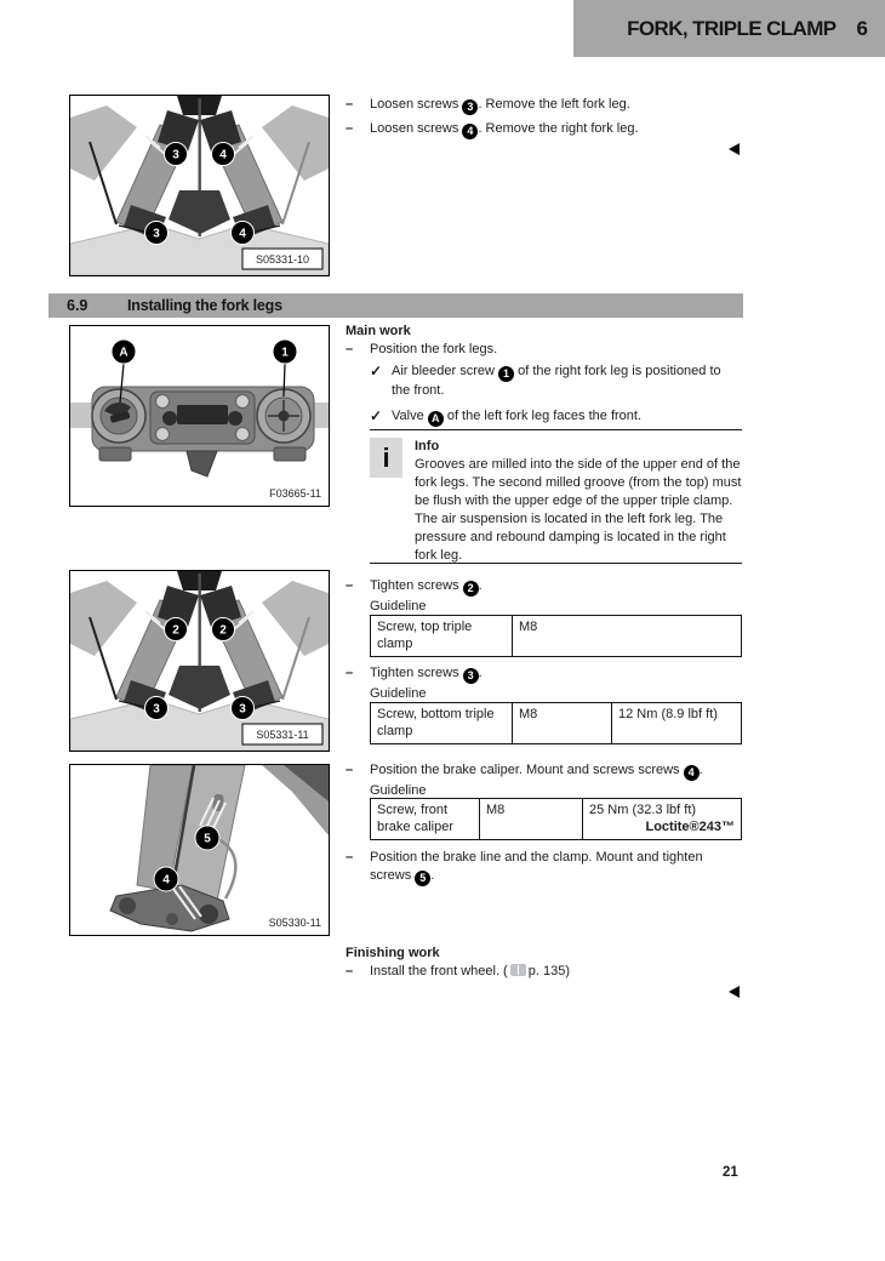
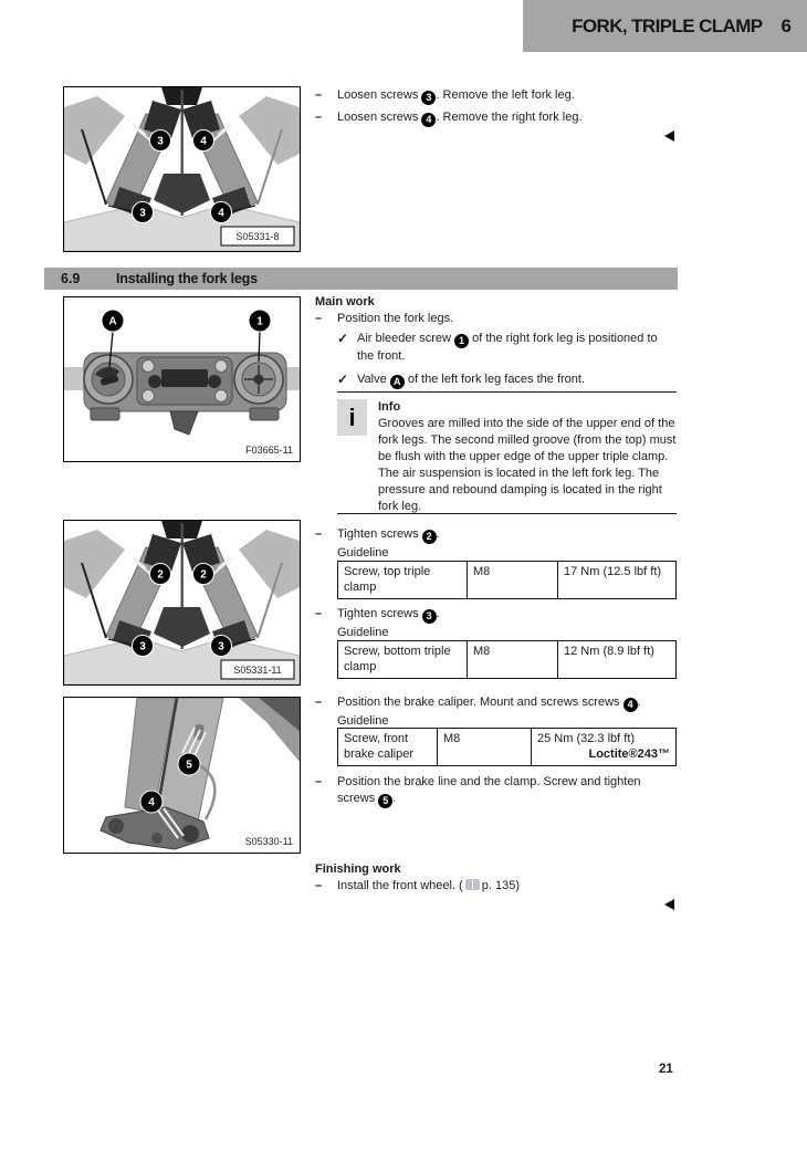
  FORK, TRIPLE CLAMP
  6
  –
  Loosen screws 3 . Remove the left fork leg.
  –
  Loosen screws 4 . Remove the right fork leg.
  3
  4
  3
  4
- S05331-10
+ S05331-8
  6.9
  Installing the fork legs
  A
  1
  F03665-11
  Main work
  –
  Position the fork legs.
  ✓
  Air bleeder screw 1 of the right fork leg is positioned to the front.
  ✓
  Valve A of the left fork leg faces the front.
  i
  Info
  Grooves are milled into the side of the upper end of the fork legs. The second milled groove (from the top) must be flush with the upper edge of the upper triple clamp. The air suspension is located in the left fork leg. The pressure and rebound damping is located in the right fork leg.
  –
  Tighten screws 2 .
  Guideline
  Screw, top triple clamp
  M8
+ 17 Nm (12.5 lbf ft)
  –
  Tighten screws 3 .
  Guideline
  Screw, bottom triple clamp
  M8
  12 Nm (8.9 lbf ft)
  2
  2
  3
  3
  S05331-11
  –
  Position the brake caliper. Mount and screws screws 4 .
  Guideline
  Screw, front brake caliper
  M8
  25 Nm (32.3 lbf ft)
  Loctite®243™
  –
- Position the brake line and the clamp. Mount and tighten screws 5 .
+ Position the brake line and the clamp. Screw and tighten screws 5 .
  5
  4
  S05330-11
  Finishing work
  –
  Install the front wheel. ( p. 135)
  21
